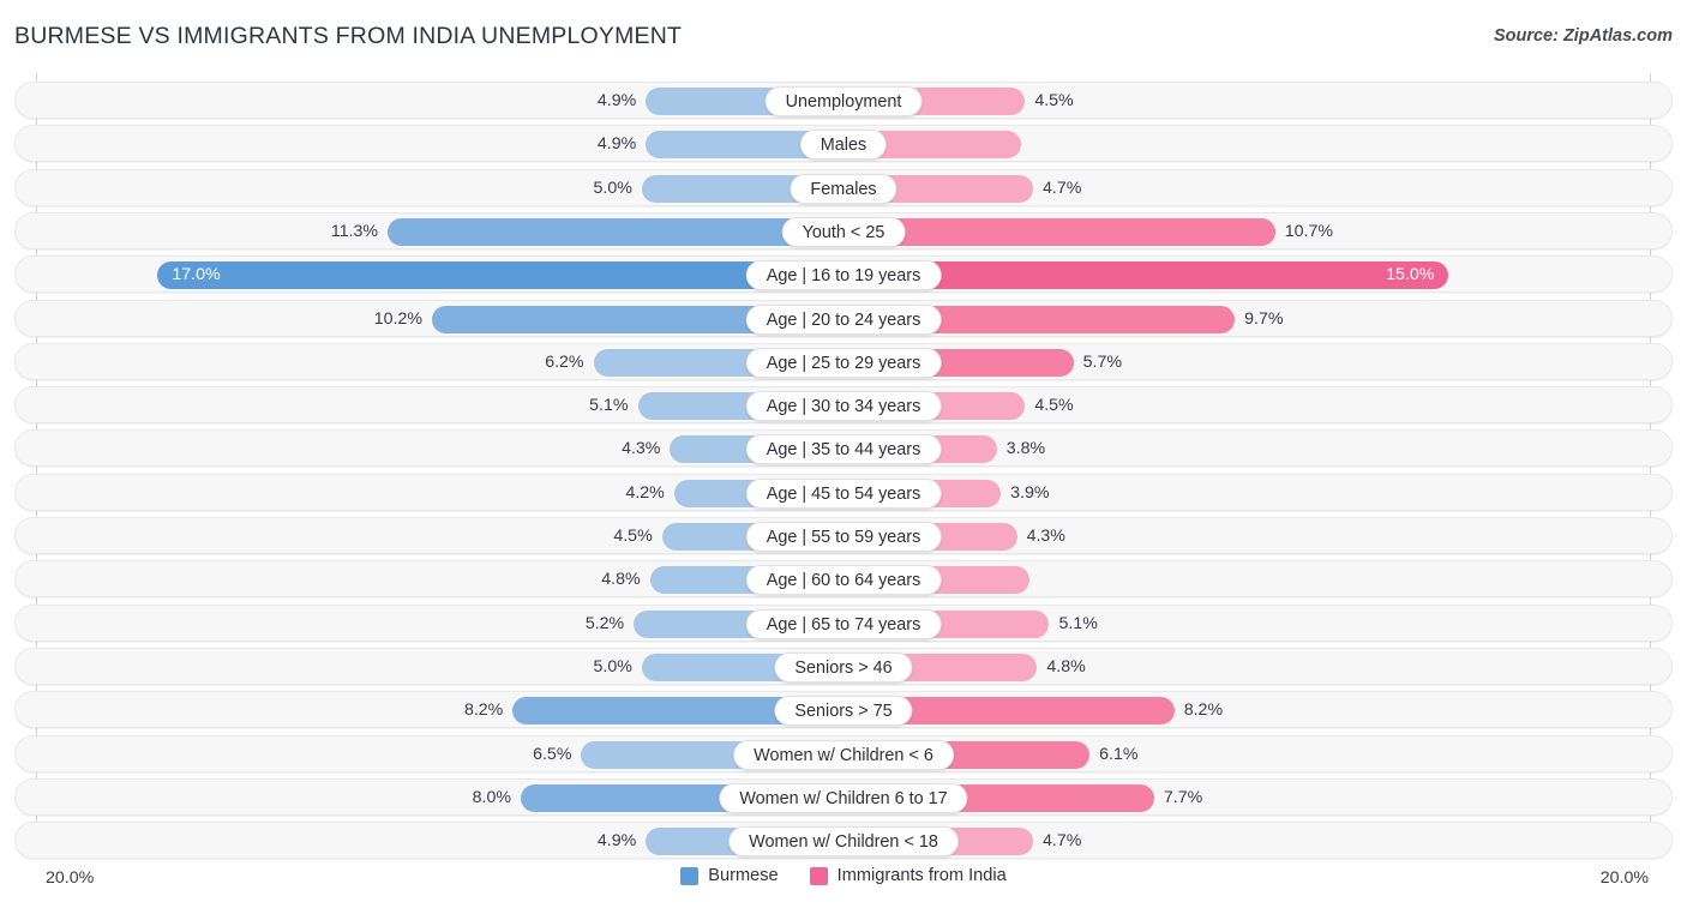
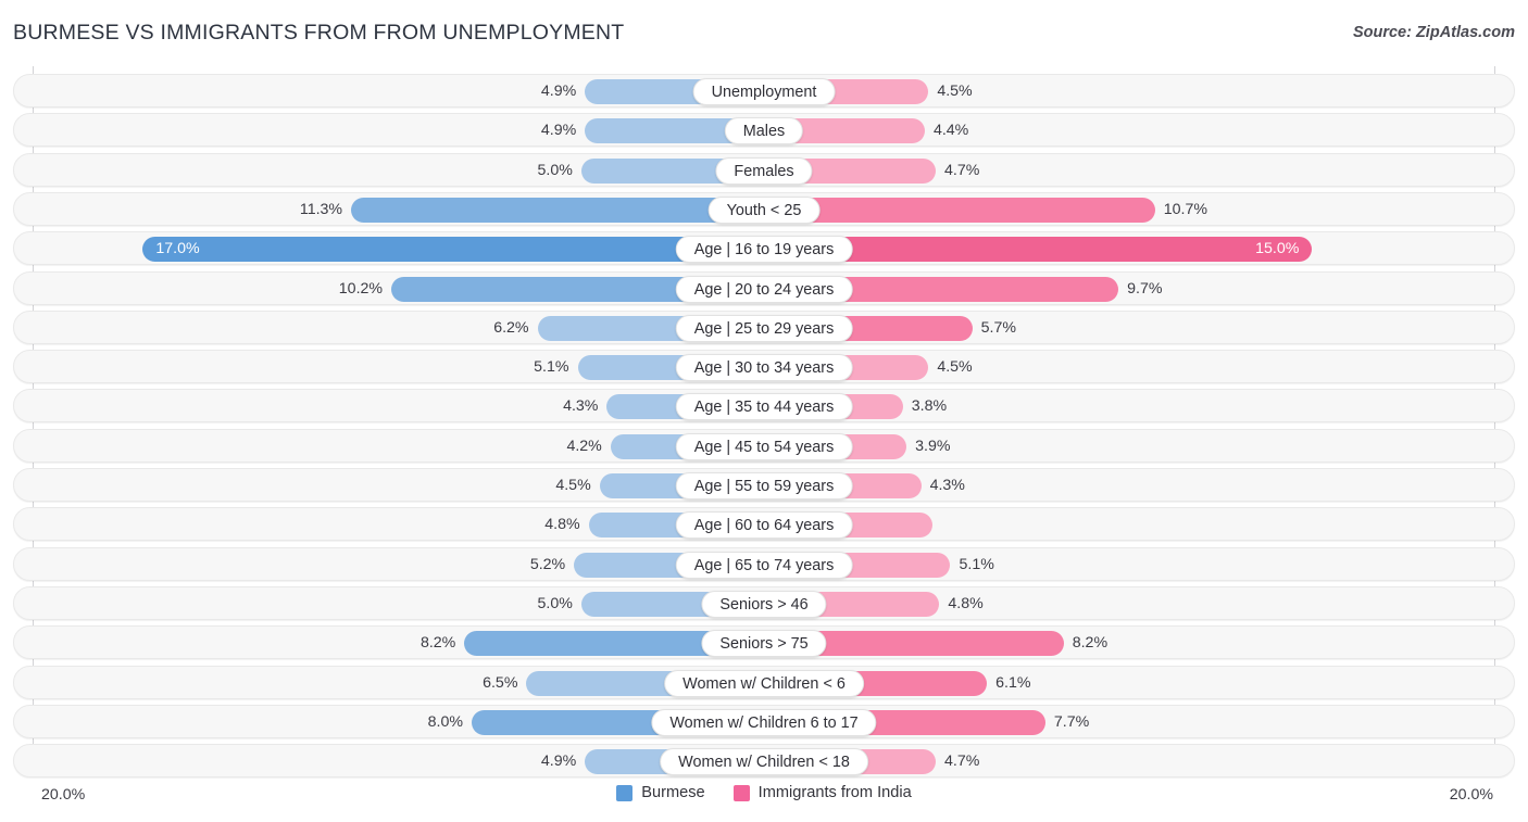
- BURMESE VS IMMIGRANTS FROM INDIA UNEMPLOYMENT
+ BURMESE VS IMMIGRANTS FROM FROM UNEMPLOYMENT
  Source: ZipAtlas.com
  4.9%
  4.5%
  Unemployment
  4.9%
+ 4.4%
  Males
  5.0%
  4.7%
  Females
  11.3%
  10.7%
  Youth < 25
  17.0%
  15.0%
  Age | 16 to 19 years
  10.2%
  9.7%
  Age | 20 to 24 years
  6.2%
  5.7%
  Age | 25 to 29 years
  5.1%
  4.5%
  Age | 30 to 34 years
  4.3%
  3.8%
  Age | 35 to 44 years
  4.2%
  3.9%
  Age | 45 to 54 years
  4.5%
  4.3%
  Age | 55 to 59 years
  4.8%
  Age | 60 to 64 years
  5.2%
  5.1%
  Age | 65 to 74 years
  5.0%
  4.8%
  Seniors > 46
  8.2%
  8.2%
  Seniors > 75
  6.5%
  6.1%
  Women w/ Children < 6
  8.0%
  7.7%
  Women w/ Children 6 to 17
  4.9%
  4.7%
  Women w/ Children < 18
  20.0%
  20.0%
  Burmese
  Immigrants from India
